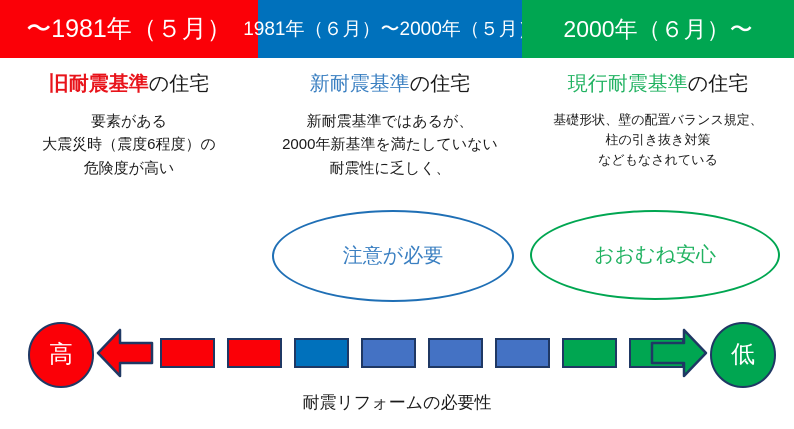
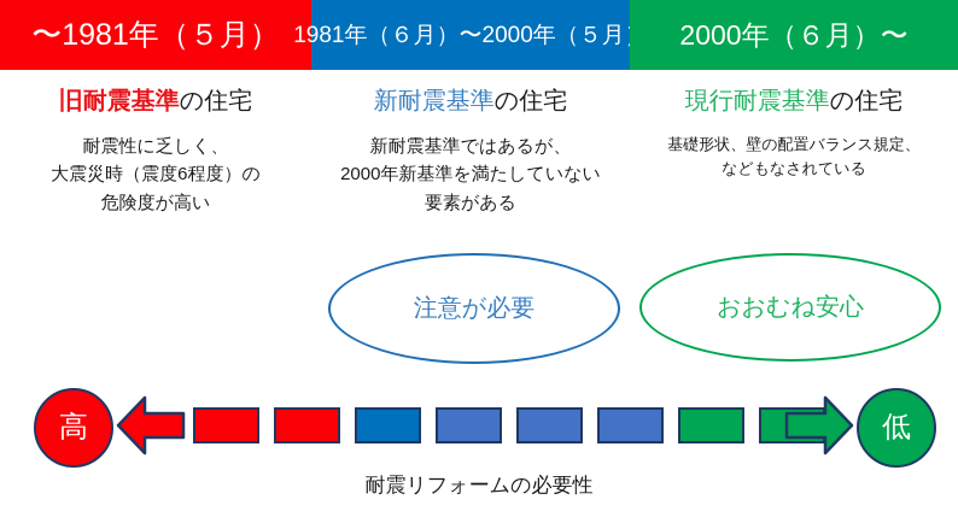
  〜1981年（５月）
  1981年（６月）〜2000年（５月
  2000年（６月）〜
  旧耐震基準の住宅
- 要素がある
+ 耐震性に乏しく、
  大震災時（震度6程度）の
  危険度が高い
  新耐震基準の住宅
  新耐震基準ではあるが、
  2000年新基準を満たしていない
- 耐震性に乏しく、
+ 要素がある
  現行耐震基準の住宅
  基礎形状、壁の配置バランス規定、
- 柱の引き抜き対策
  などもなされている
  注意が必要
  おおむね安心
  高
  低
  耐震リフォームの必要性
